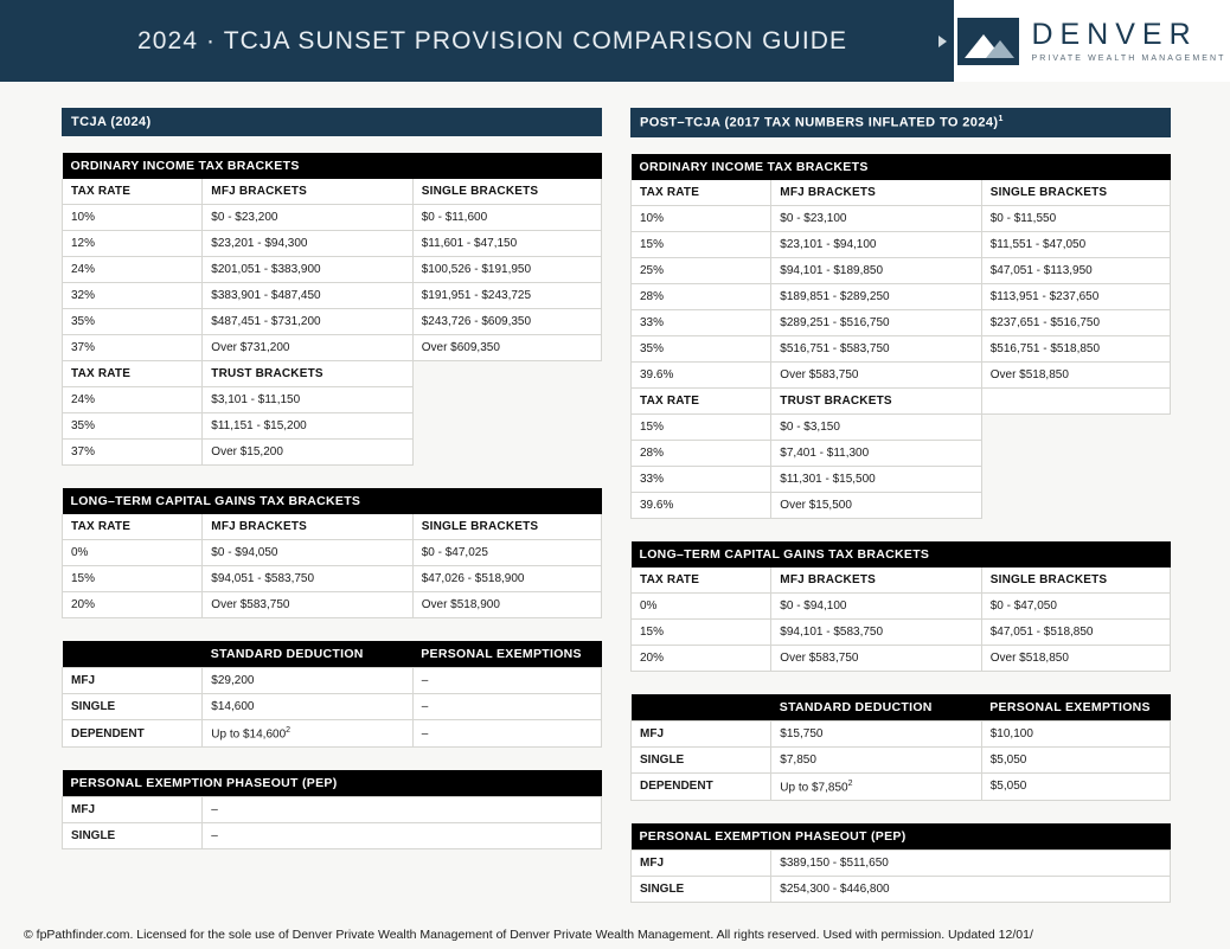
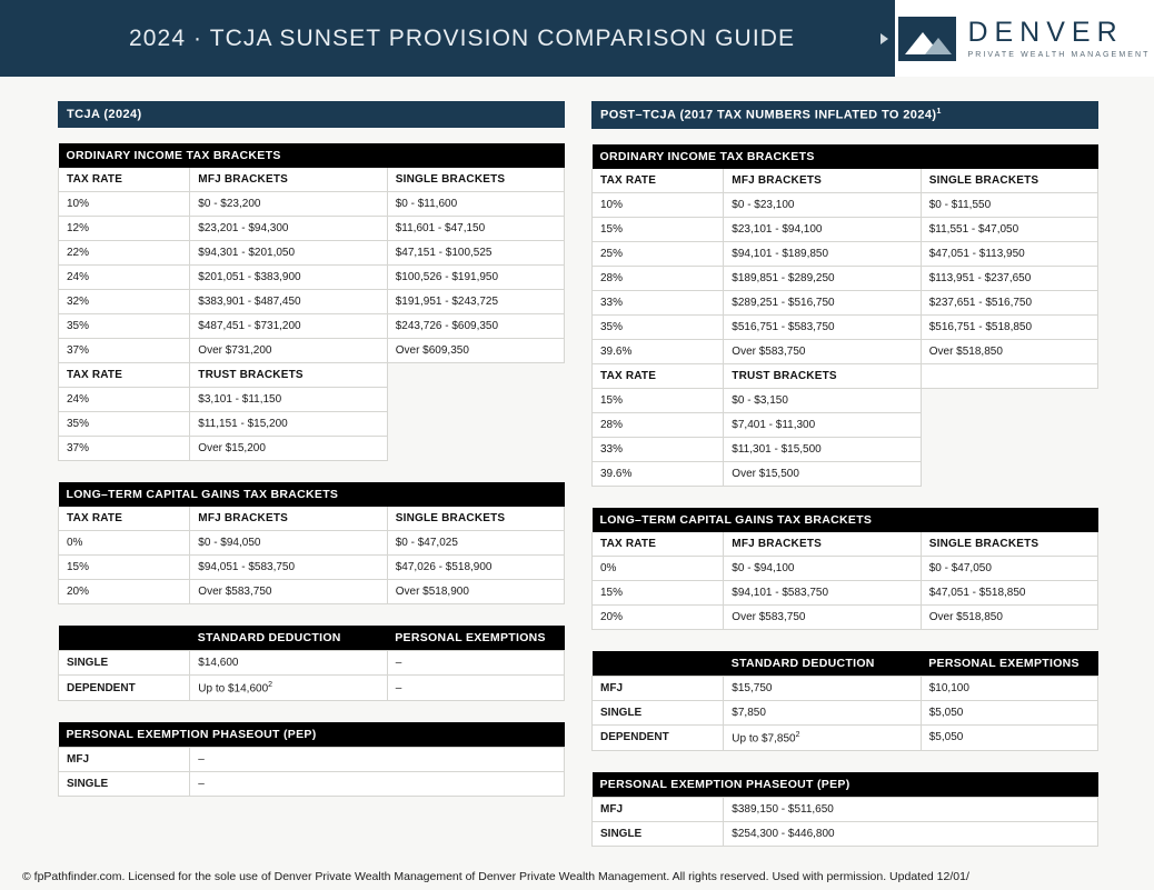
  2024 · TCJA SUNSET PROVISION COMPARISON GUIDE
  DENVER
  TCJA (2024)
  ORDINARY INCOME TAX BRACKETS
  TAX RATE	MFJ BRACKETS	SINGLE BRACKETS
  10%	$0 - $23,200	$0 - $11,600
  12%	$23,201 - $94,300	$11,601 - $47,150
+ 22%	$94,301 - $201,050	$47,151 - $100,525
  24%	$201,051 - $383,900	$100,526 - $191,950
  32%	$383,901 - $487,450	$191,951 - $243,725
  35%	$487,451 - $731,200	$243,726 - $609,350
  37%	Over $731,200	Over $609,350
  TAX RATE	TRUST BRACKETS
  24%	$3,101 - $11,150
  35%	$11,151 - $15,200
  37%	Over $15,200
  LONG–TERM CAPITAL GAINS TAX BRACKETS
  TAX RATE	MFJ BRACKETS	SINGLE BRACKETS
  0%	$0 - $94,050	$0 - $47,025
  15%	$94,051 - $583,750	$47,026 - $518,900
  20%	Over $583,750	Over $518,900
  	STANDARD DEDUCTION	PERSONAL EXEMPTIONS
- MFJ	$29,200	–
  SINGLE	$14,600	–
  DEPENDENT	Up to $14,600	–
  PERSONAL EXEMPTION PHASEOUT (PEP)
  MFJ	–
  SINGLE	–
  POST–TCJA (2017 TAX NUMBERS INFLATED TO 2024)
  ORDINARY INCOME TAX BRACKETS
  TAX RATE	MFJ BRACKETS	SINGLE BRACKETS
  10%	$0 - $23,100	$0 - $11,550
  15%	$23,101 - $94,100	$11,551 - $47,050
  25%	$94,101 - $189,850	$47,051 - $113,950
  28%	$189,851 - $289,250	$113,951 - $237,650
  33%	$289,251 - $516,750	$237,651 - $516,750
  35%	$516,751 - $583,750	$516,751 - $518,850
  39.6%	Over $583,750	Over $518,850
  TAX RATE	TRUST BRACKETS
  15%	$0 - $3,150
  28%	$7,401 - $11,300
  33%	$11,301 - $15,500
  39.6%	Over $15,500
  LONG–TERM CAPITAL GAINS TAX BRACKETS
  TAX RATE	MFJ BRACKETS	SINGLE BRACKETS
  0%	$0 - $94,100	$0 - $47,050
  15%	$94,101 - $583,750	$47,051 - $518,850
  20%	Over $583,750	Over $518,850
  	STANDARD DEDUCTION	PERSONAL EXEMPTIONS
  MFJ	$15,750	$10,100
  SINGLE	$7,850	$5,050
  DEPENDENT	Up to $7,850	$5,050
  PERSONAL EXEMPTION PHASEOUT (PEP)
  MFJ	$389,150 - $511,650
  SINGLE	$254,300 - $446,800
  © fpPathfinder.com. Licensed for the sole use of Denver Private Wealth Management of Denver Private Wealth Management. All rights reserved. Used with permission. Updated 12/01/
